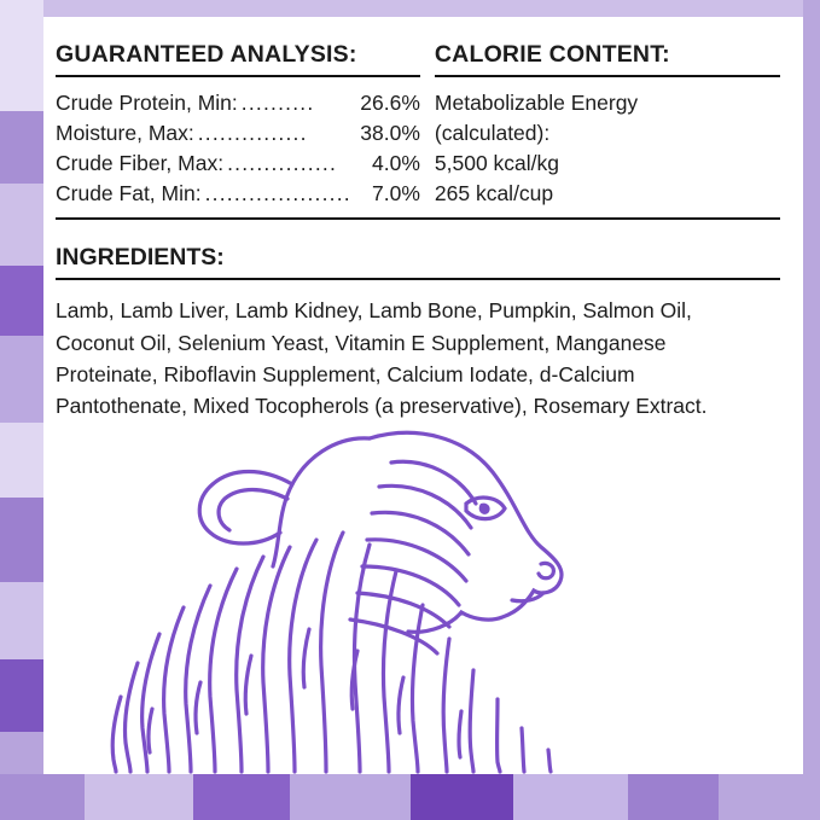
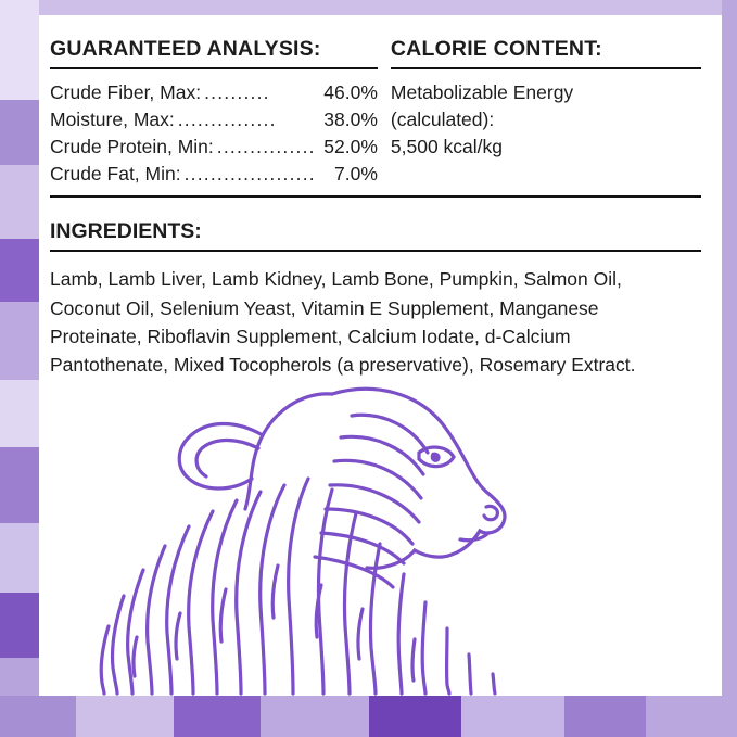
  GUARANTEED ANALYSIS:
- Crude Protein, Min:
+ Crude Fiber, Max:
  ..........
- 26.6%
+ 46.0%
  Moisture, Max:
  ...............
  38.0%
- Crude Fiber, Max:
+ Crude Protein, Min:
  ...............
- 4.0%
+ 52.0%
  Crude Fat, Min:
  ....................
  7.0%
  CALORIE CONTENT:
  Metabolizable Energy
  (calculated):
  5,500 kcal/kg
- 265 kcal/cup
  INGREDIENTS:
  Lamb, Lamb Liver, Lamb Kidney, Lamb Bone, Pumpkin, Salmon Oil, Coconut Oil, Selenium Yeast, Vitamin E Supplement, Manganese Proteinate, Riboflavin Supplement, Calcium Iodate, d-Calcium Pantothenate, Mixed Tocopherols (a preservative), Rosemary Extract.
